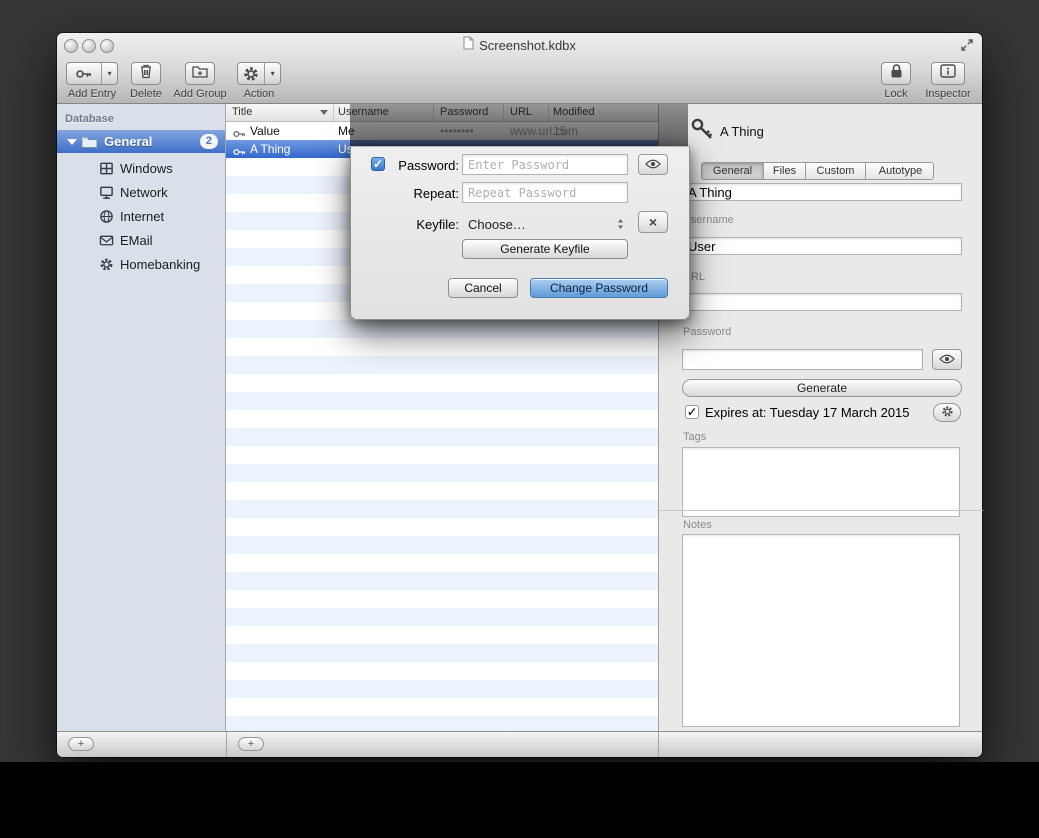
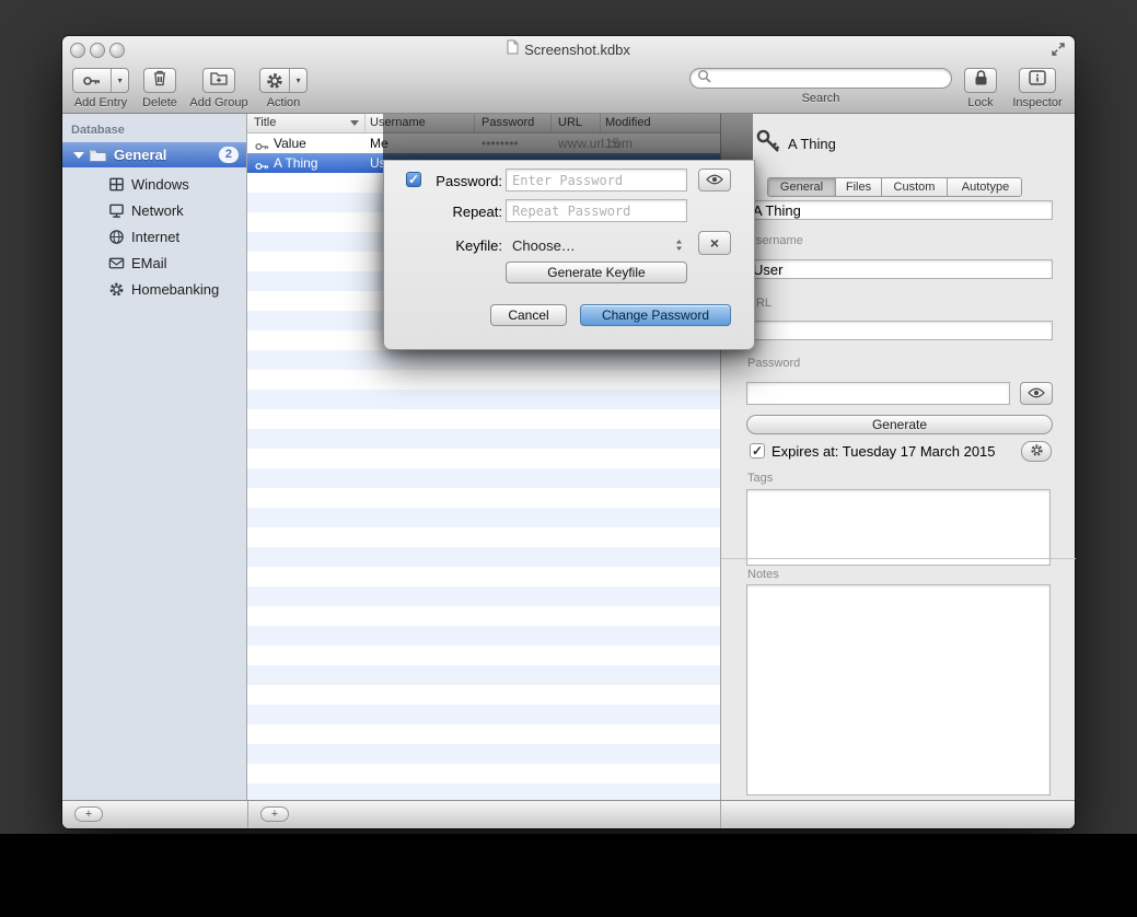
  Screenshot.kdbx
  ▾
  Add Entry
  Delete
  Add Group
  ▾
  Action
+ Search
  Lock
  Inspector
  Database
  General
  2
  Windows
  Network
  Internet
  EMail
  Homebanking
  Title
  Value
  A Thing
  A Thing
  General
  Files
  Custom
  Autotype
  A Thing
  sername
  User
  Password
  Generate
  ✓
  Expires at: Tuesday 17 March 2015
  Tags
  Notes
  ✓
  Password:
  Enter Password
  Repeat:
  Repeat Password
  Keyfile:
  Choose…
  ×
  Generate Keyfile
  Cancel
  Change Password
  +
  +
